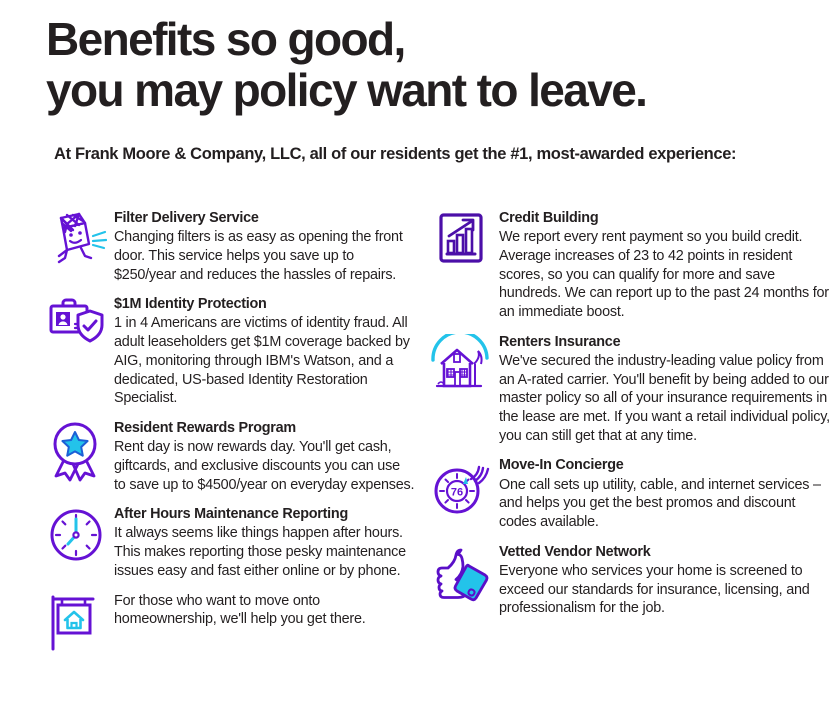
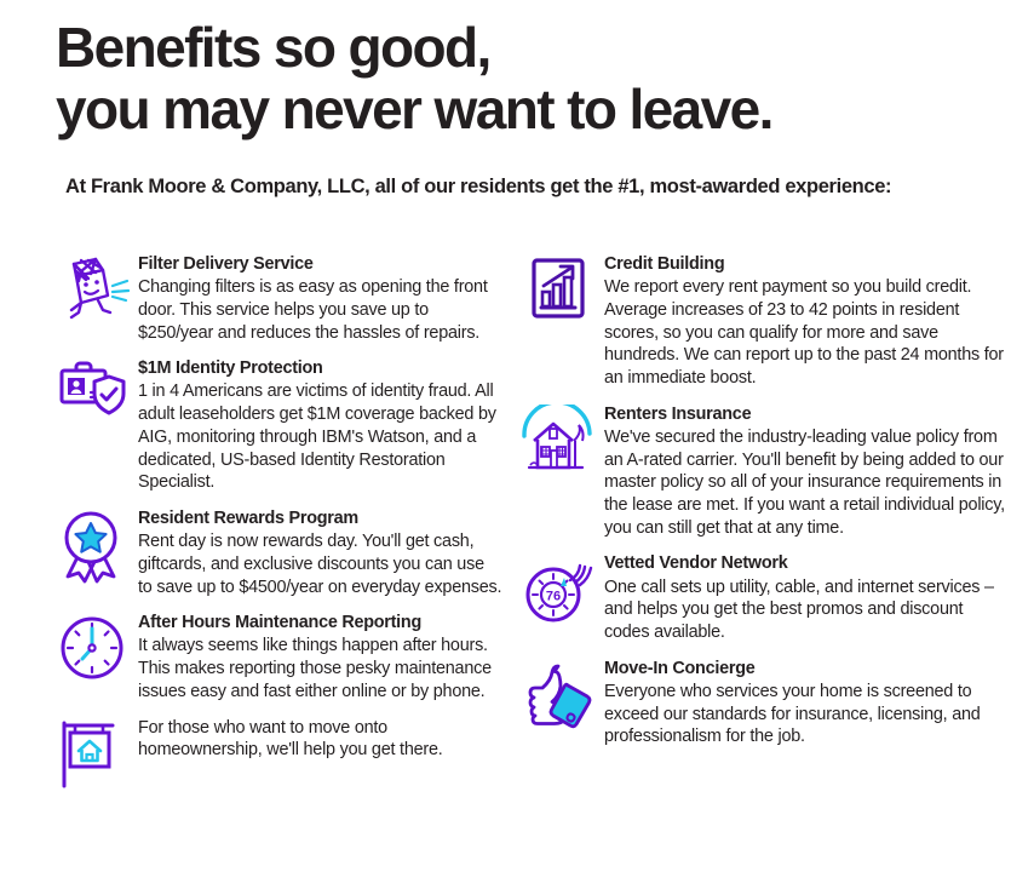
  Benefits so good,
- you may policy want to leave.
+ you may never want to leave.
  At Frank Moore & Company, LLC, all of our residents get the #1, most-awarded experience:
  Filter Delivery Service
  Changing filters is as easy as opening the front door. This service helps you save up to $250/year and reduces the hassles of repairs.
  $1M Identity Protection
  1 in 4 Americans are victims of identity fraud. All adult leaseholders get $1M coverage backed by AIG, monitoring through IBM's Watson, and a dedicated, US-based Identity Restoration Specialist.
  Resident Rewards Program
  Rent day is now rewards day. You'll get cash, giftcards, and exclusive discounts you can use to save up to $4500/year on everyday expenses.
  After Hours Maintenance Reporting
  It always seems like things happen after hours. This makes reporting those pesky maintenance issues easy and fast either online or by phone.
  For those who want to move onto homeownership, we'll help you get there.
  Credit Building
  We report every rent payment so you build credit. Average increases of 23 to 42 points in resident scores, so you can qualify for more and save hundreds. We can report up to the past 24 months for an immediate boost.
  Renters Insurance
  We've secured the industry-leading value policy from an A-rated carrier. You'll benefit by being added to our master policy so all of your insurance requirements in the lease are met. If you want a retail individual policy, you can still get that at any time.
  76
- Move-In Concierge
+ Vetted Vendor Network
  One call sets up utility, cable, and internet services – and helps you get the best promos and discount codes available.
- Vetted Vendor Network
+ Move-In Concierge
  Everyone who services your home is screened to exceed our standards for insurance, licensing, and professionalism for the job.
